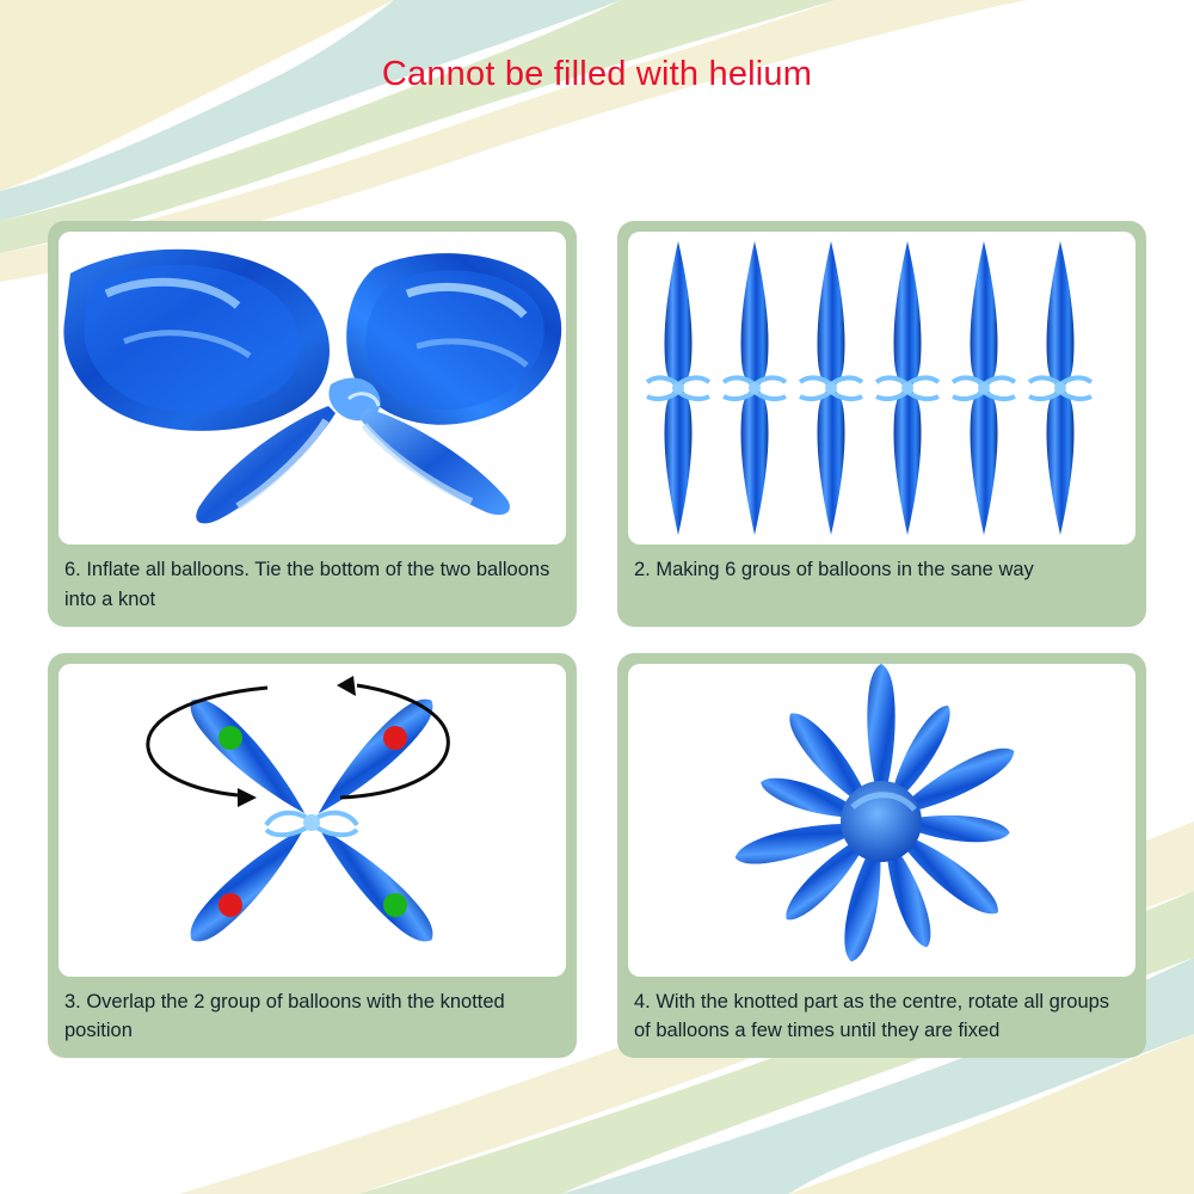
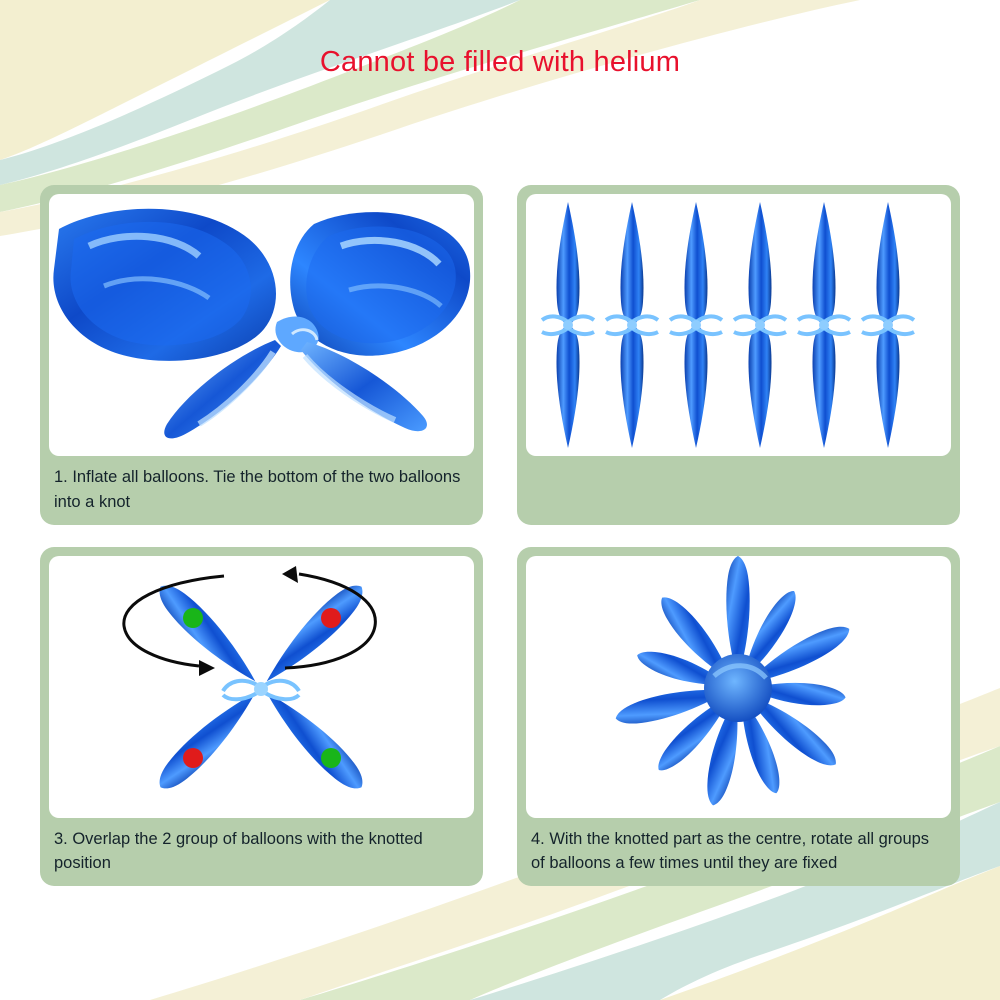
  Cannot be filled with helium
- 6. Inflate all balloons. Tie the bottom of the two balloons into a knot
+ 1. Inflate all balloons. Tie the bottom of the two balloons into a knot
- 2. Making 6 grous of balloons in the sane way
  3. Overlap the 2 group of balloons with the knotted position
  4. With the knotted part as the centre, rotate all groups of balloons a few times until they are fixed
